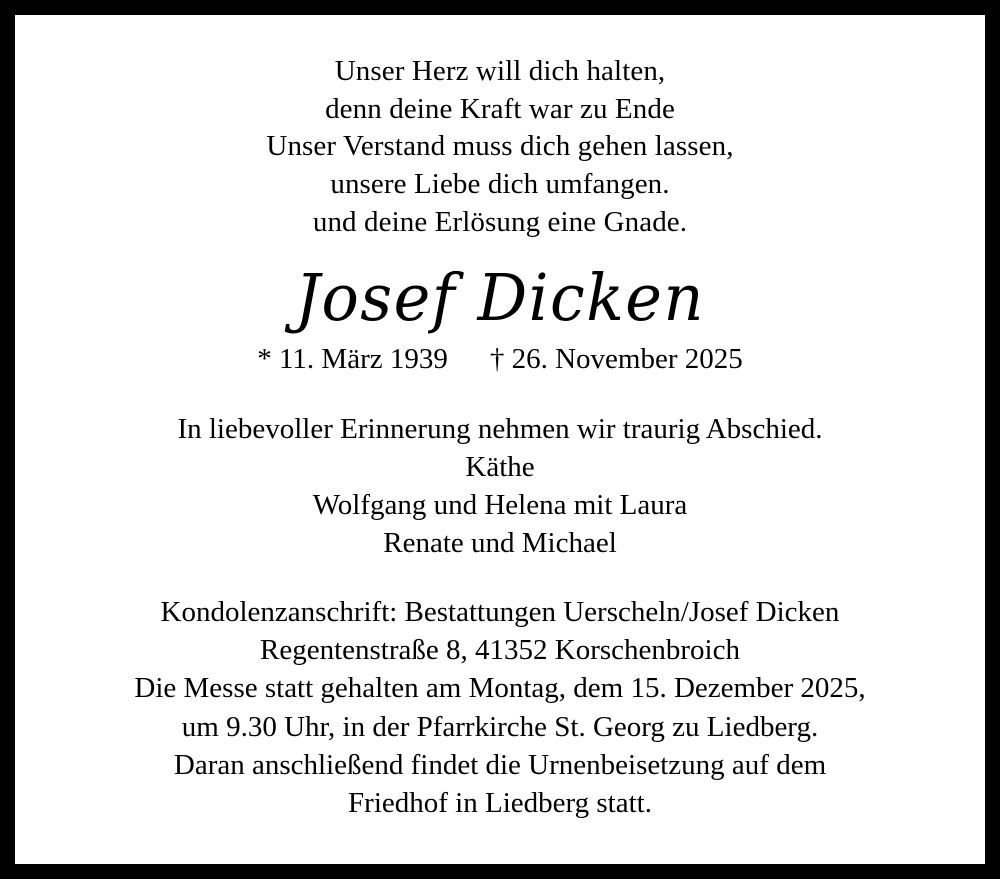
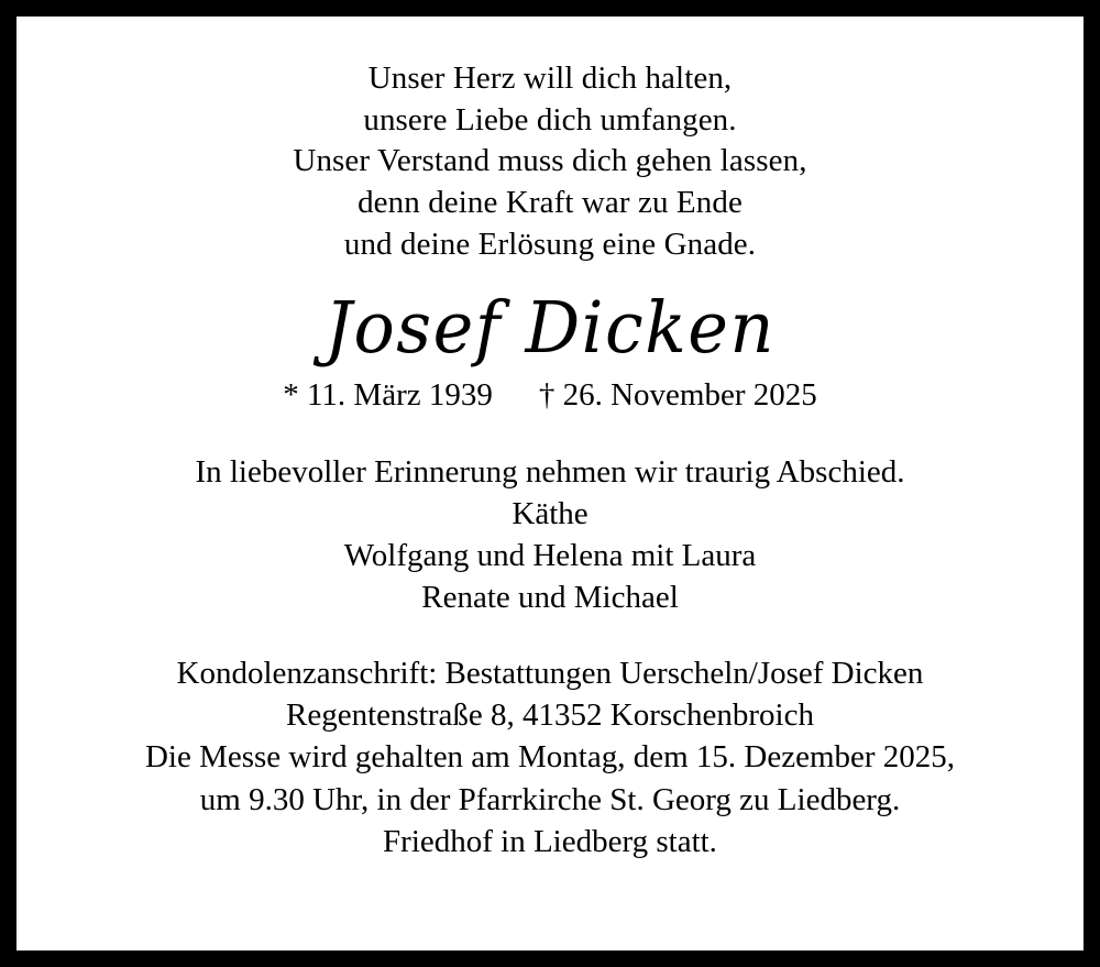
  Unser Herz will dich halten,
- denn deine Kraft war zu Ende
+ unsere Liebe dich umfangen.
  Unser Verstand muss dich gehen lassen,
- unsere Liebe dich umfangen.
+ denn deine Kraft war zu Ende
  und deine Erlösung eine Gnade.
  Josef Dicken
  * 11. März 1939
  † 26. November 2025
  In liebevoller Erinnerung nehmen wir traurig Abschied.
  Käthe
  Wolfgang und Helena mit Laura
  Renate und Michael
  Kondolenzanschrift: Bestattungen Uerscheln/Josef Dicken
  Regentenstraße 8, 41352 Korschenbroich
- Die Messe statt gehalten am Montag, dem 15. Dezember 2025,
+ Die Messe wird gehalten am Montag, dem 15. Dezember 2025,
  um 9.30 Uhr, in der Pfarrkirche St. Georg zu Liedberg.
- Daran anschließend findet die Urnenbeisetzung auf dem
  Friedhof in Liedberg statt.
